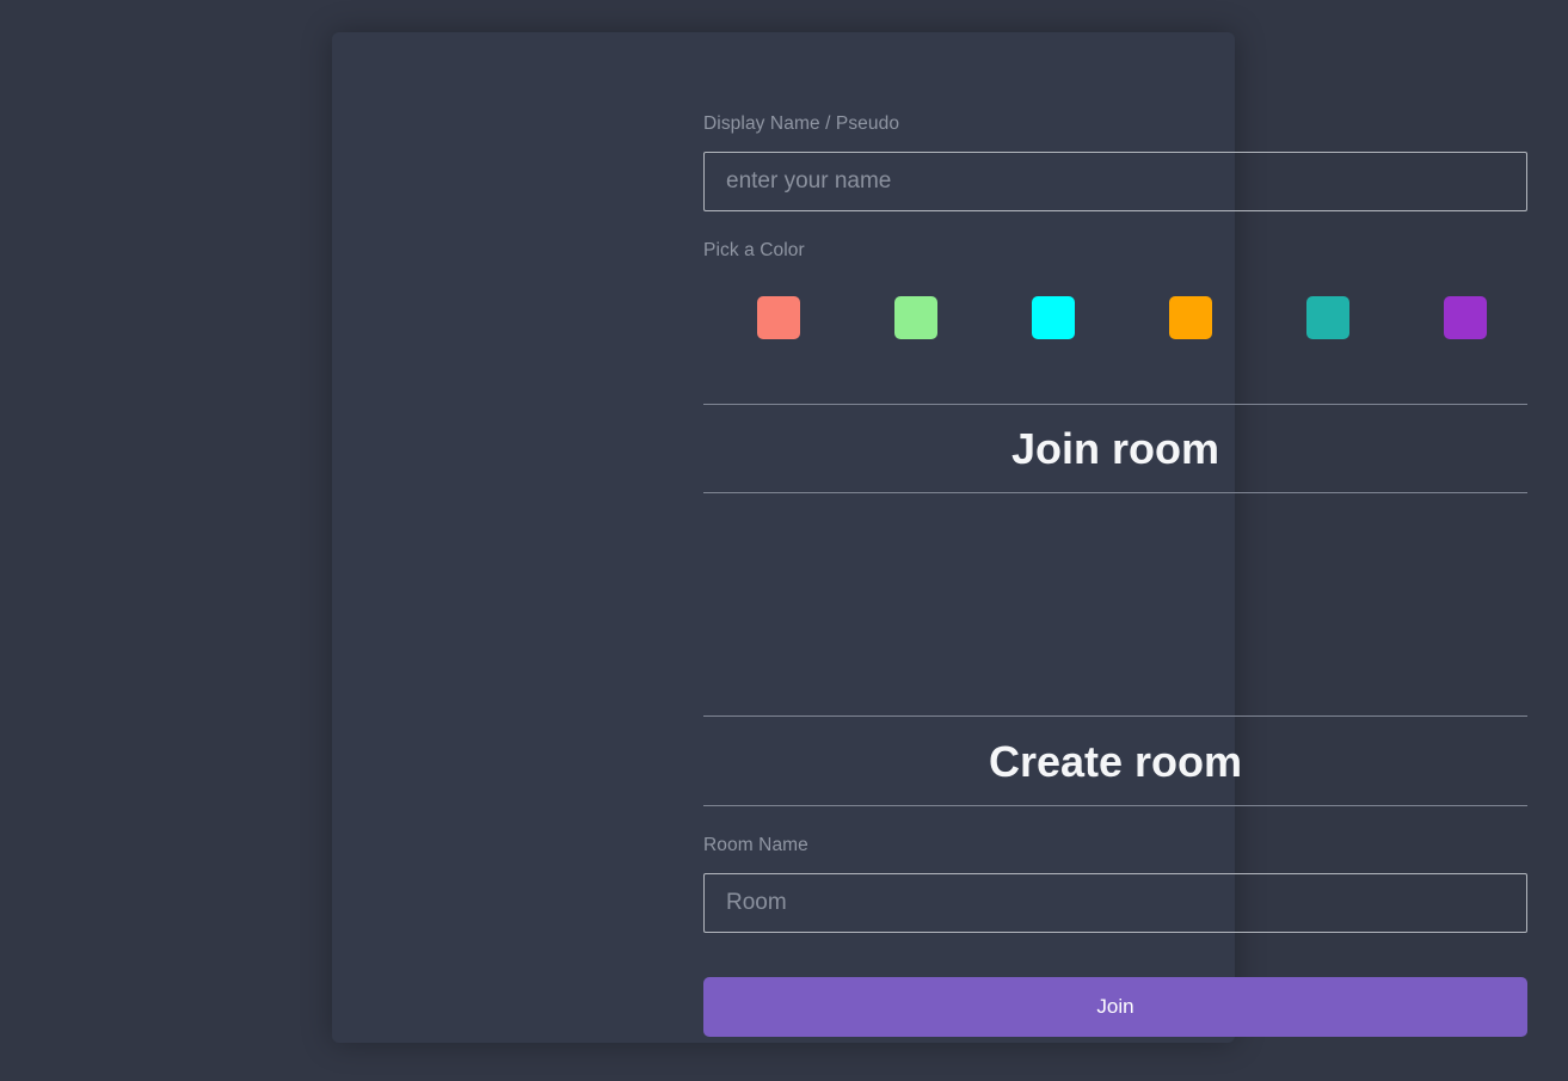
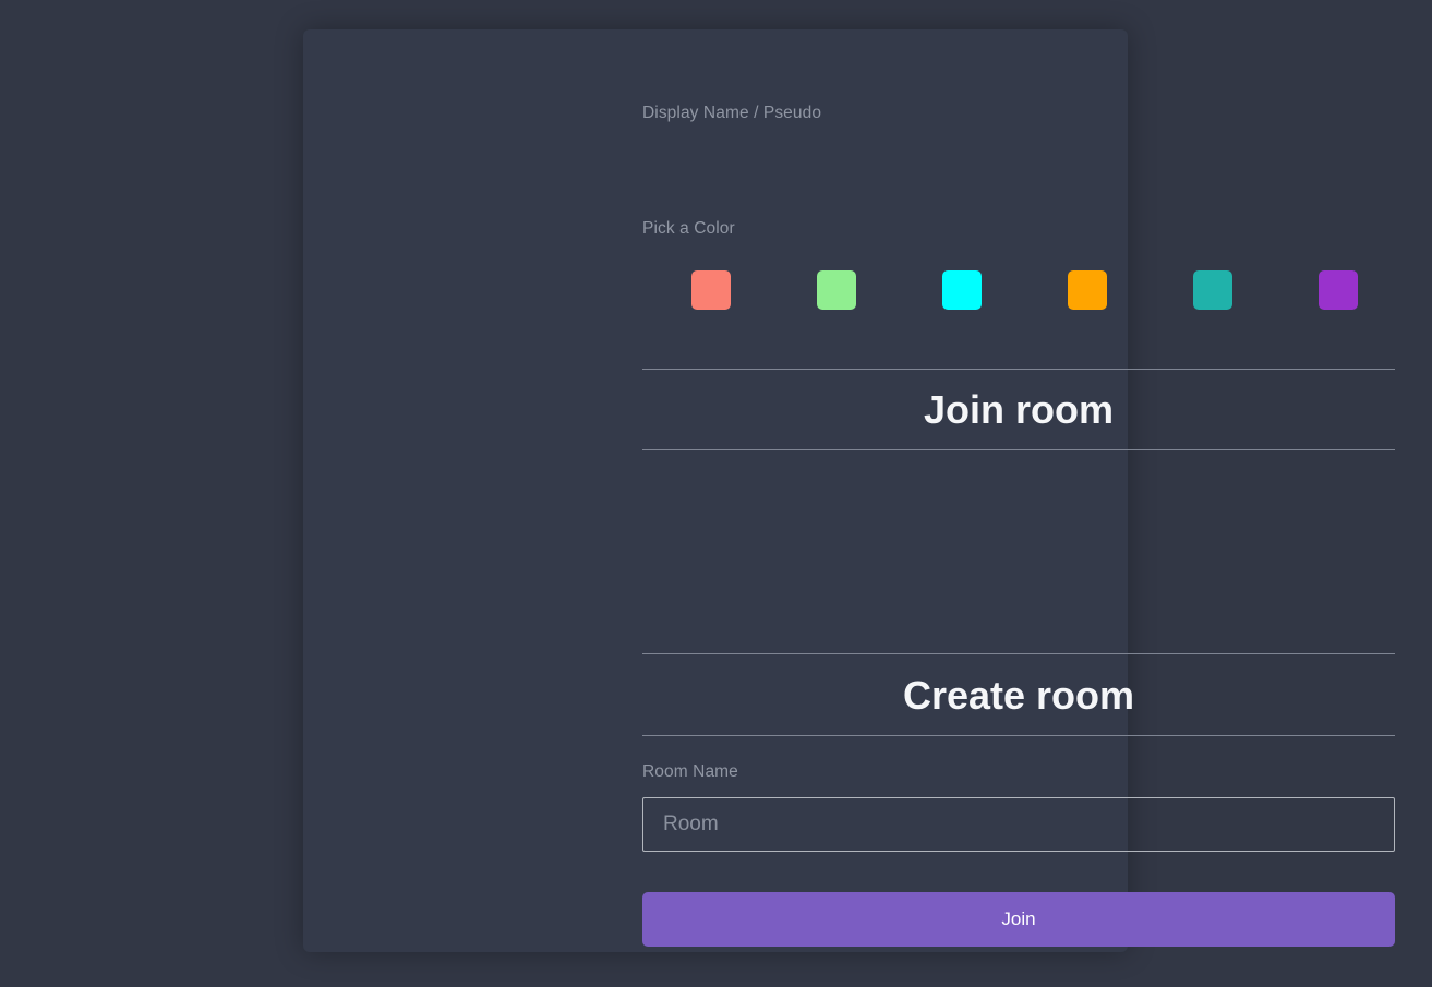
  Display Name / Pseudo
- enter your name
  Pick a Color
  Join room
  Create room
  Room Name
  Room
  Join
